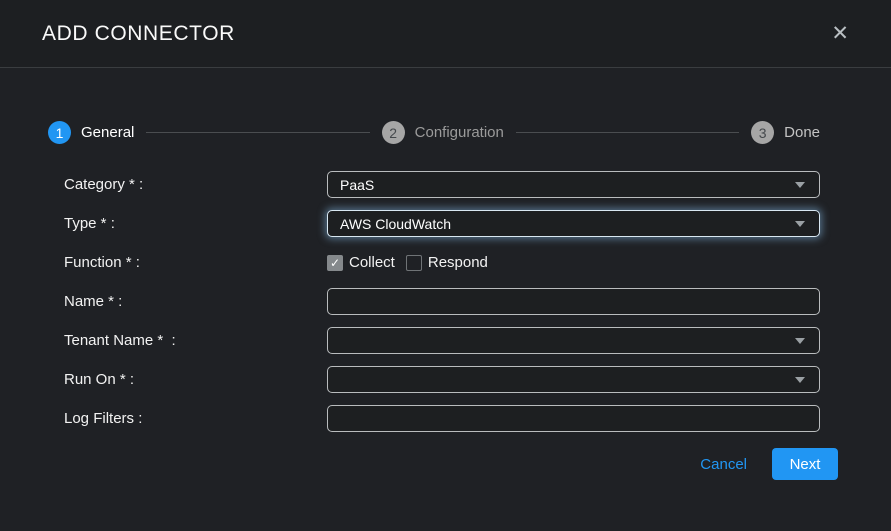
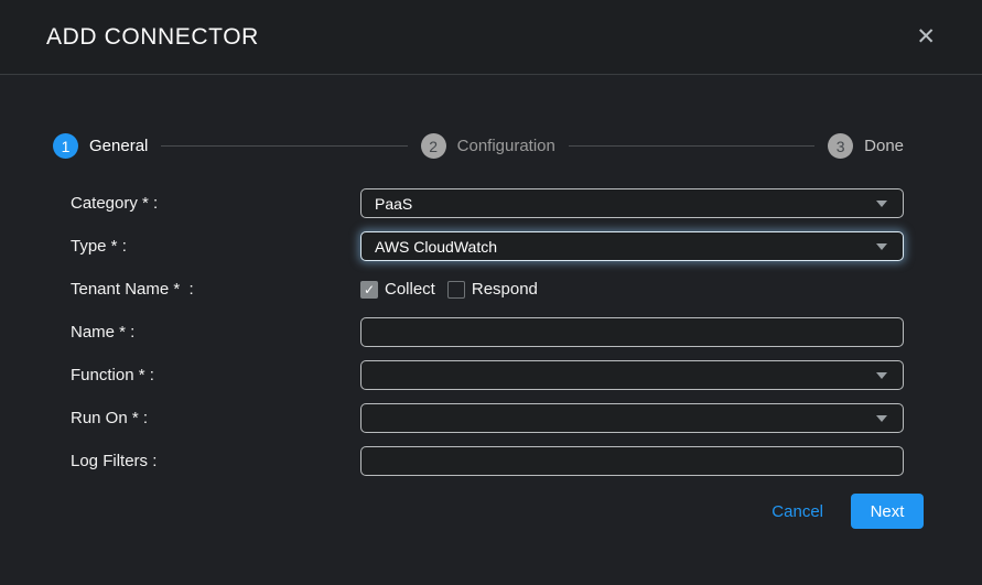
  ADD CONNECTOR
  ✕
  1
  General
  2
  Configuration
  3
  Done
  Category * :
  PaaS
  Type * :
  AWS CloudWatch
- Function * :
+ Tenant Name * :
  ✓
  Collect
  Respond
  Name * :
- Tenant Name * :
+ Function * :
  Run On * :
  Log Filters :
  Cancel
  Next
